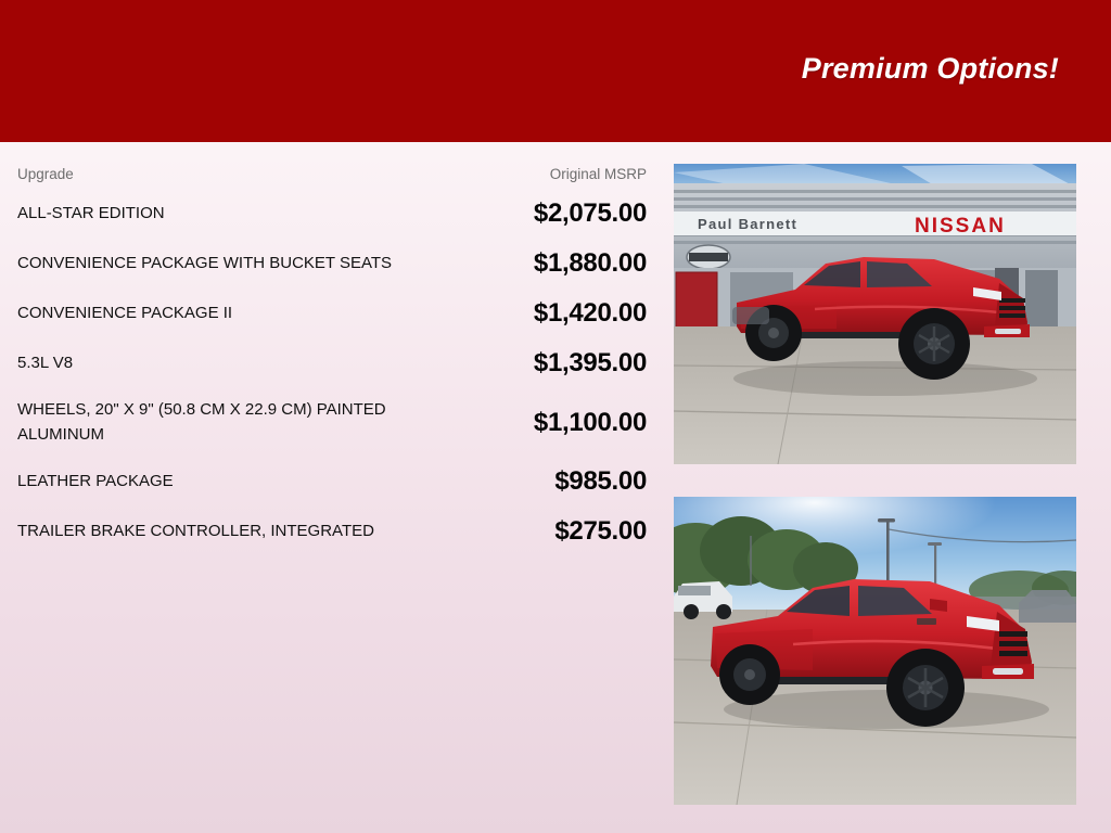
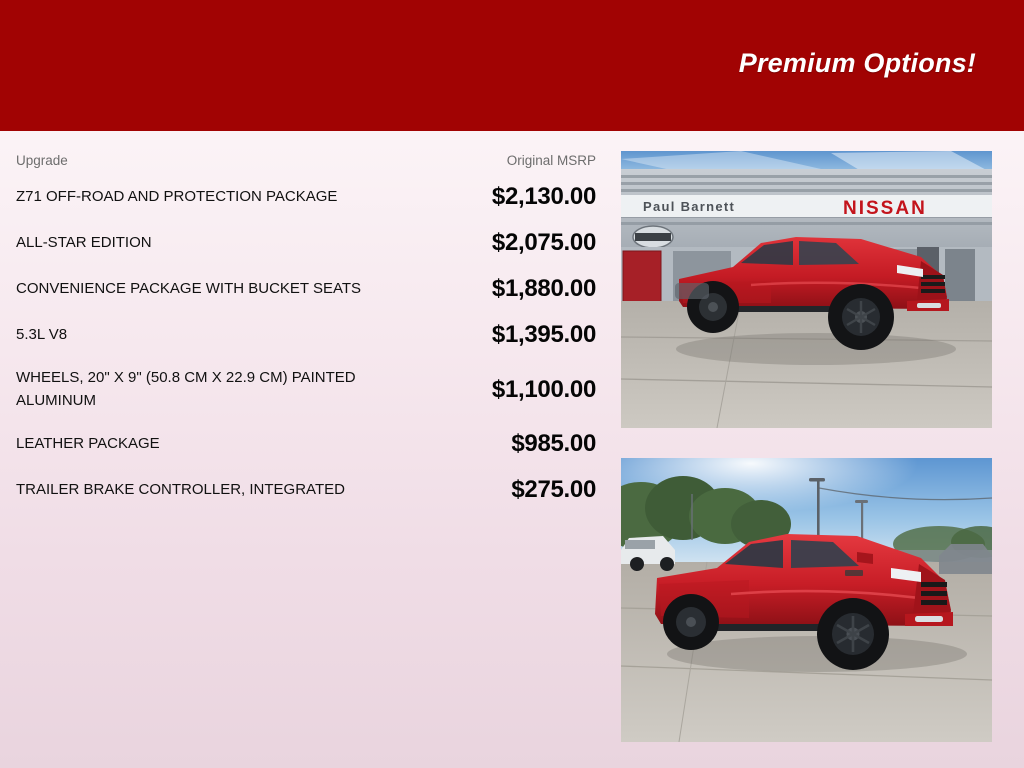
  Premium Options!
  Upgrade	Original MSRP
+ Z71 OFF-ROAD AND PROTECTION PACKAGE	$2,130.00
  ALL-STAR EDITION	$2,075.00
  CONVENIENCE PACKAGE WITH BUCKET SEATS	$1,880.00
- CONVENIENCE PACKAGE II	$1,420.00
  5.3L V8	$1,395.00
  WHEELS, 20" X 9" (50.8 CM X 22.9 CM) PAINTED ALUMINUM	$1,100.00
  LEATHER PACKAGE	$985.00
  TRAILER BRAKE CONTROLLER, INTEGRATED	$275.00
  Paul Barnett
  NISSAN
